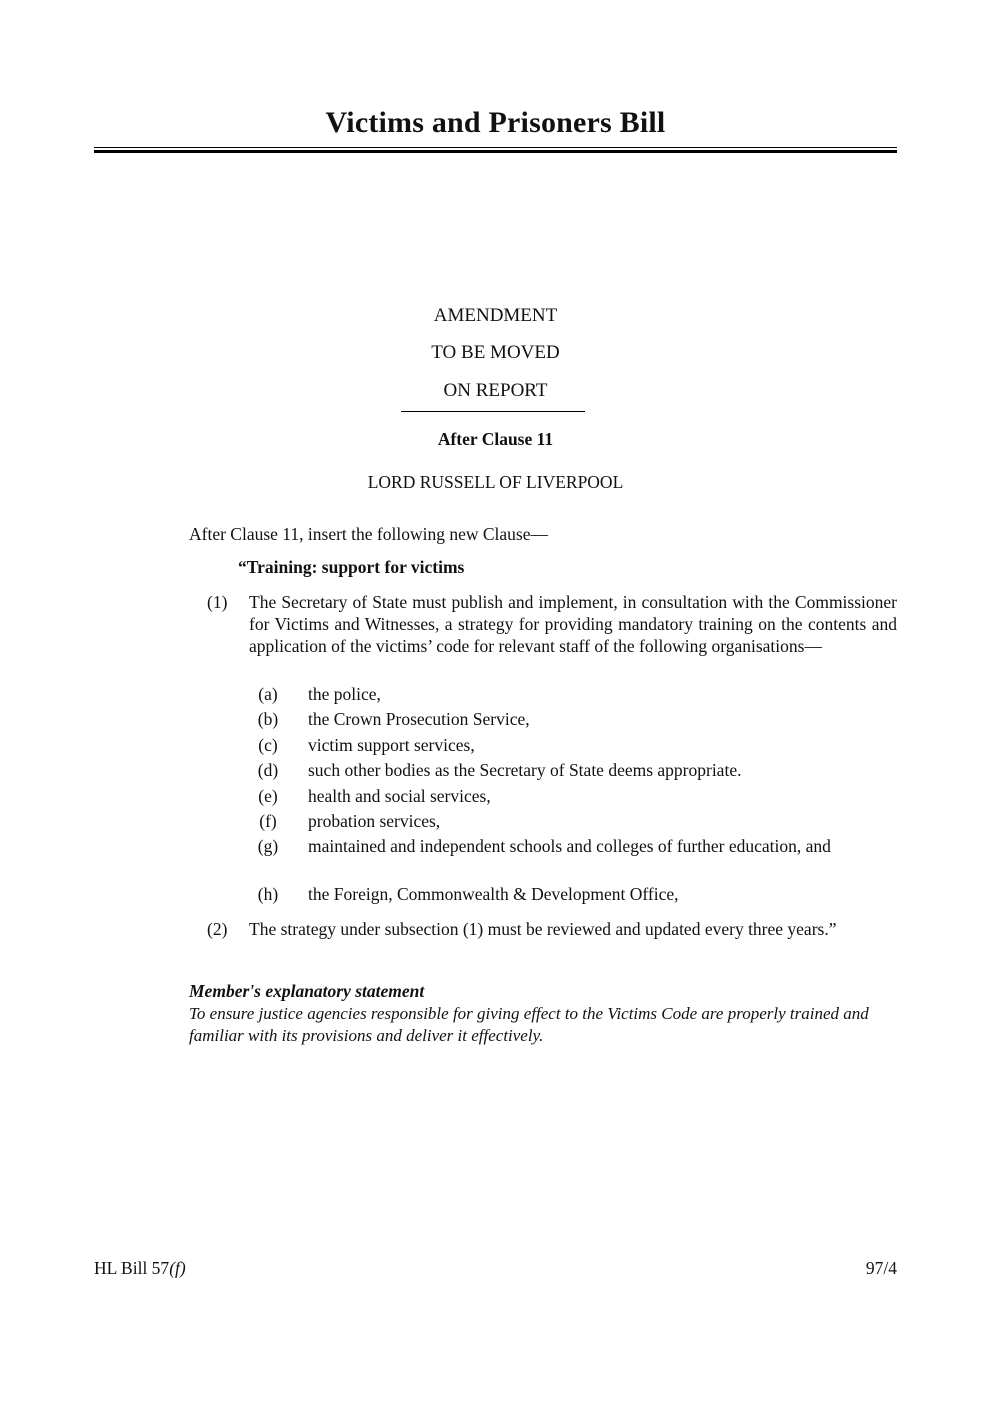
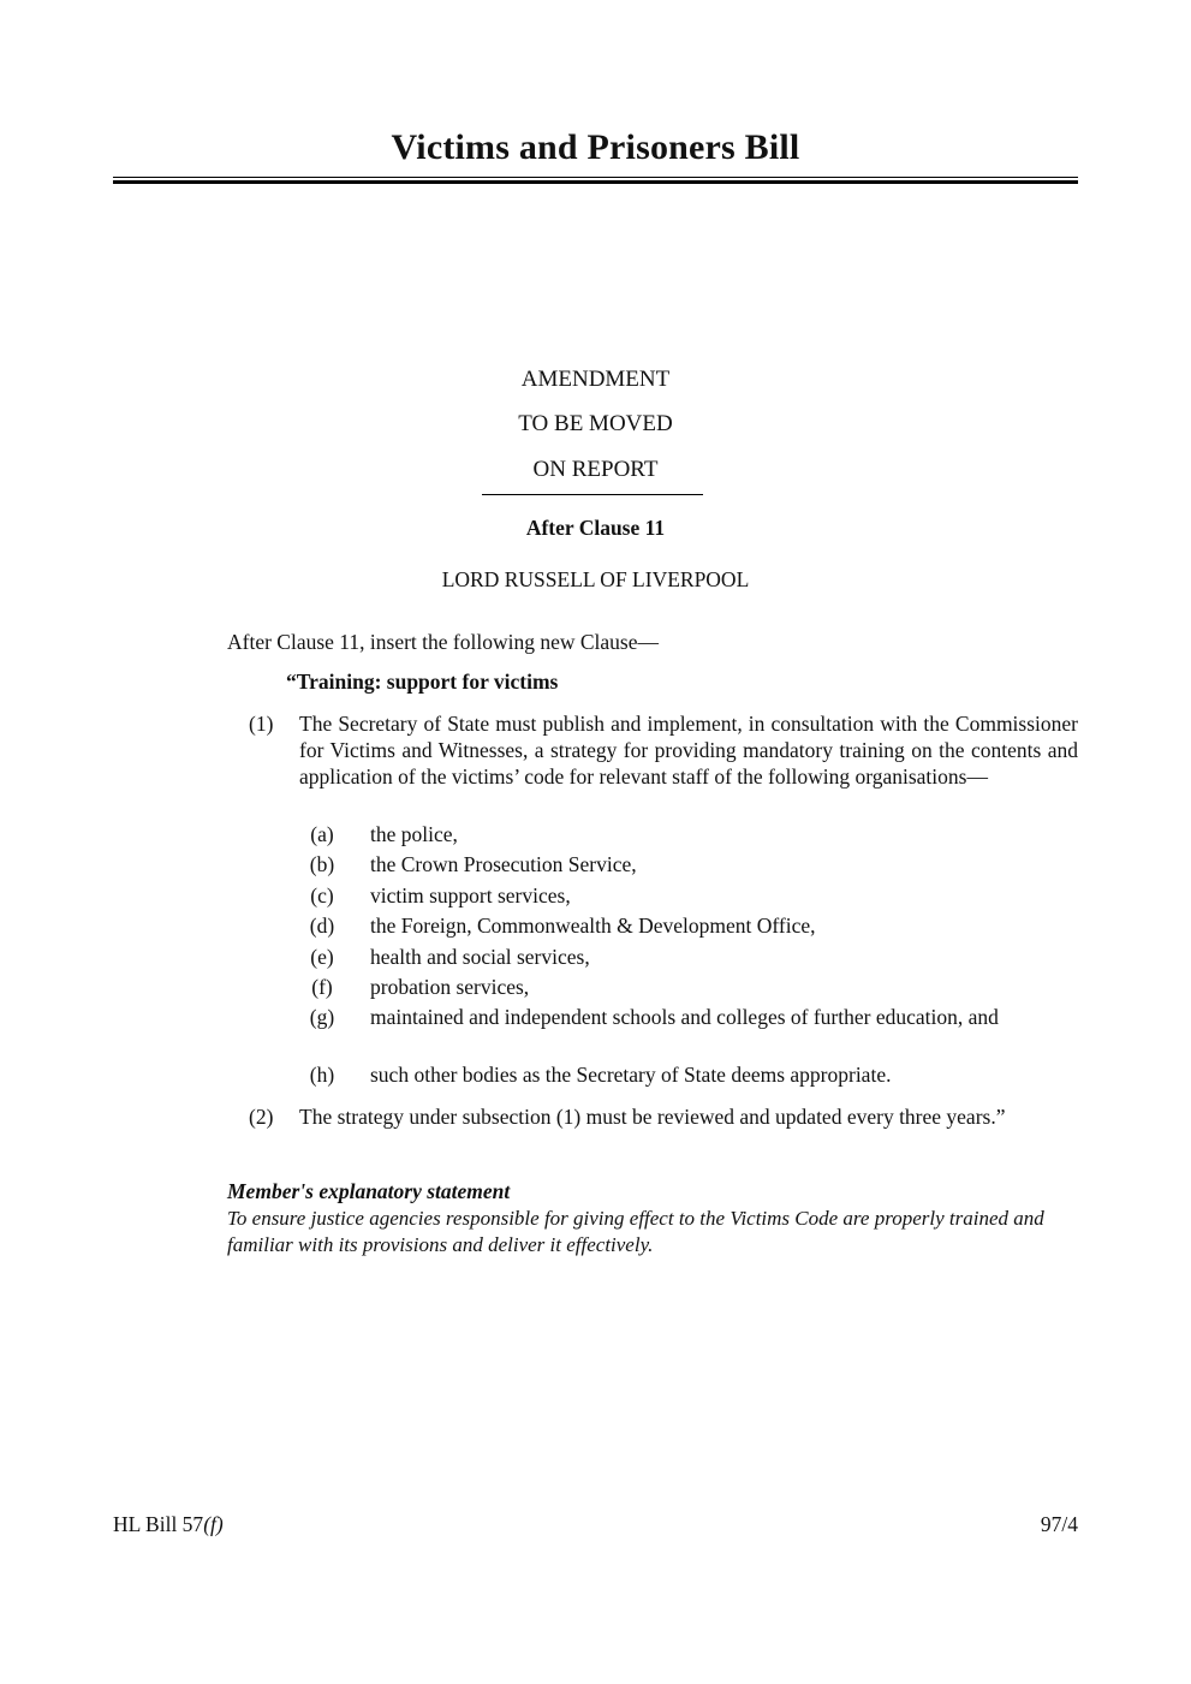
  Victims and Prisoners Bill
  AMENDMENT
  TO BE MOVED
  ON REPORT
  After Clause 11
  LORD RUSSELL OF LIVERPOOL
  After Clause 11, insert the following new Clause—
  “Training: support for victims
  (1)
  The Secretary of State must publish and implement, in consultation with the Commissioner for Victims and Witnesses, a strategy for providing mandatory training on the contents and application of the victims’ code for relevant staff of the following organisations—
  (a)
  the police,
  (b)
  the Crown Prosecution Service,
  (c)
  victim support services,
  (d)
- such other bodies as the Secretary of State deems appropriate.
+ the Foreign, Commonwealth & Development Office,
  (e)
  health and social services,
  (f)
  probation services,
  (g)
  maintained and independent schools and colleges of further education, and
  (h)
- the Foreign, Commonwealth & Development Office,
+ such other bodies as the Secretary of State deems appropriate.
  (2)
  The strategy under subsection (1) must be reviewed and updated every three years.”
  Member's explanatory statement
  To ensure justice agencies responsible for giving effect to the Victims Code are properly trained and familiar with its provisions and deliver it effectively.
  HL Bill 57(f)
  97/4
